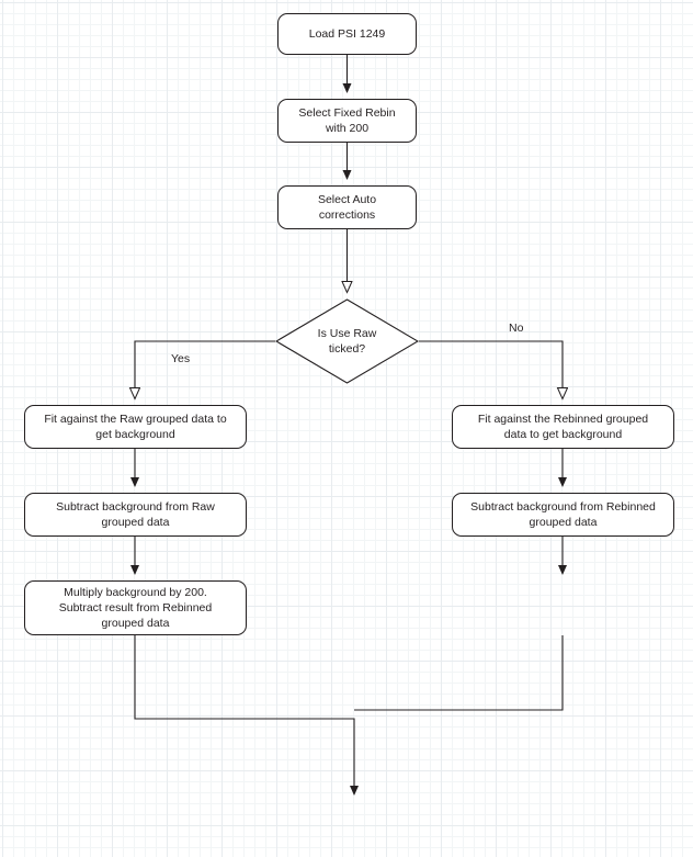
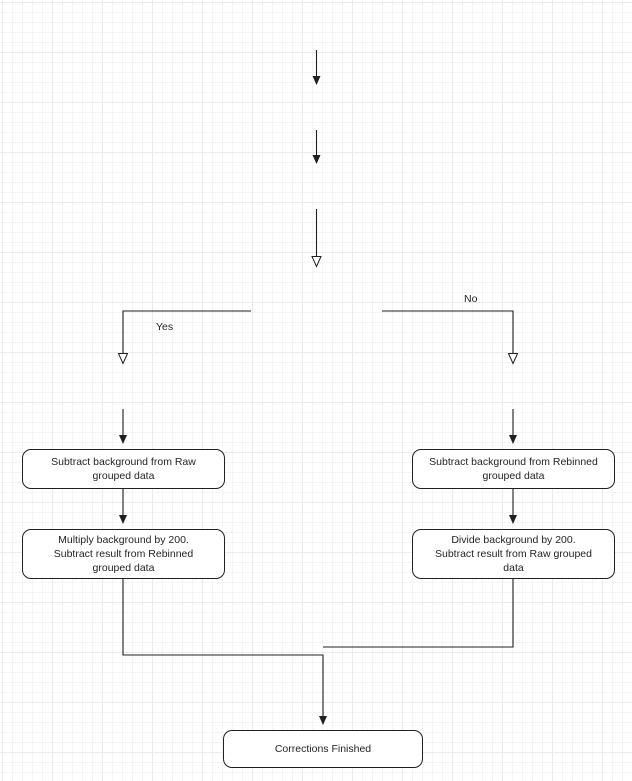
- Load PSI 1249
- Select Fixed Rebin
- with 200
- Select Auto
- corrections
- Is Use Raw
- ticked?
- Fit against the Raw grouped data to
- get background
- Fit against the Rebinned grouped
- data to get background
  Subtract background from Raw
  grouped data
  Subtract background from Rebinned
  grouped data
  Multiply background by 200.
  Subtract result from Rebinned
  grouped data
+ Divide background by 200.
+ Subtract result from Raw grouped
+ data
+ Corrections Finished
  Yes
  No
